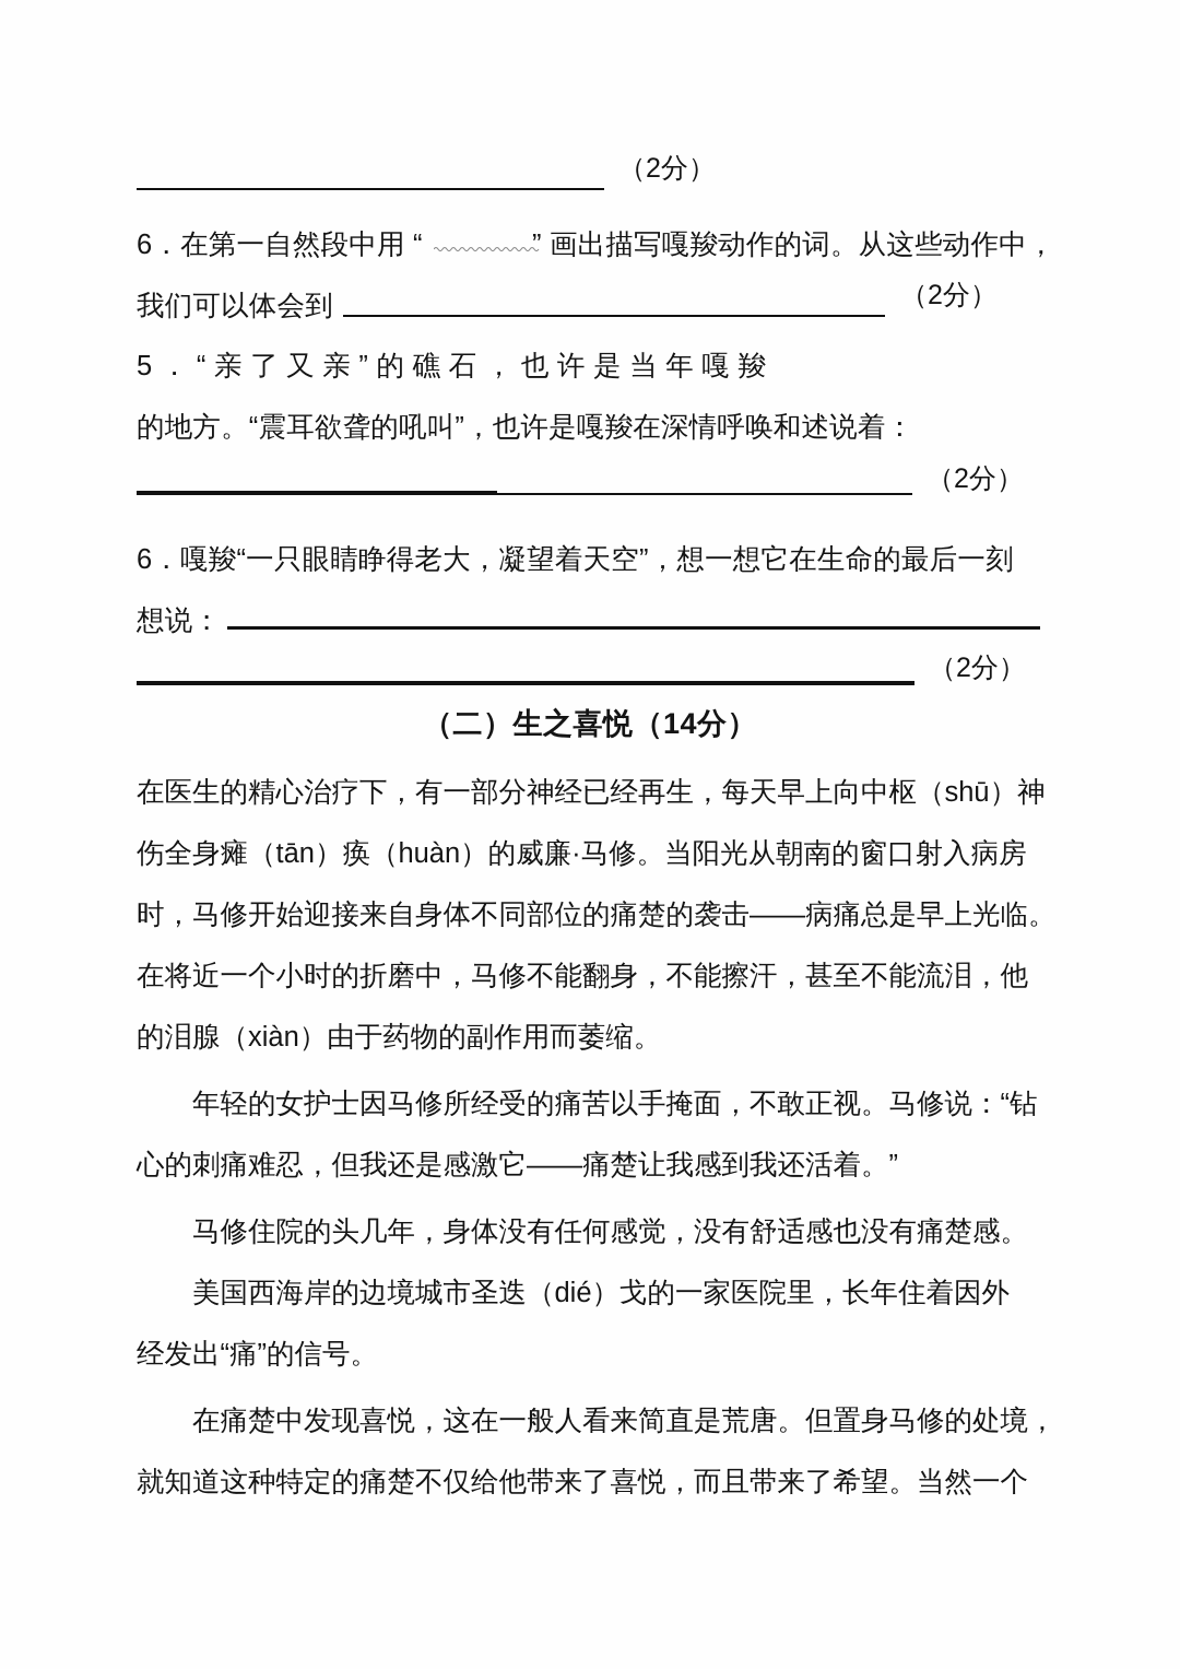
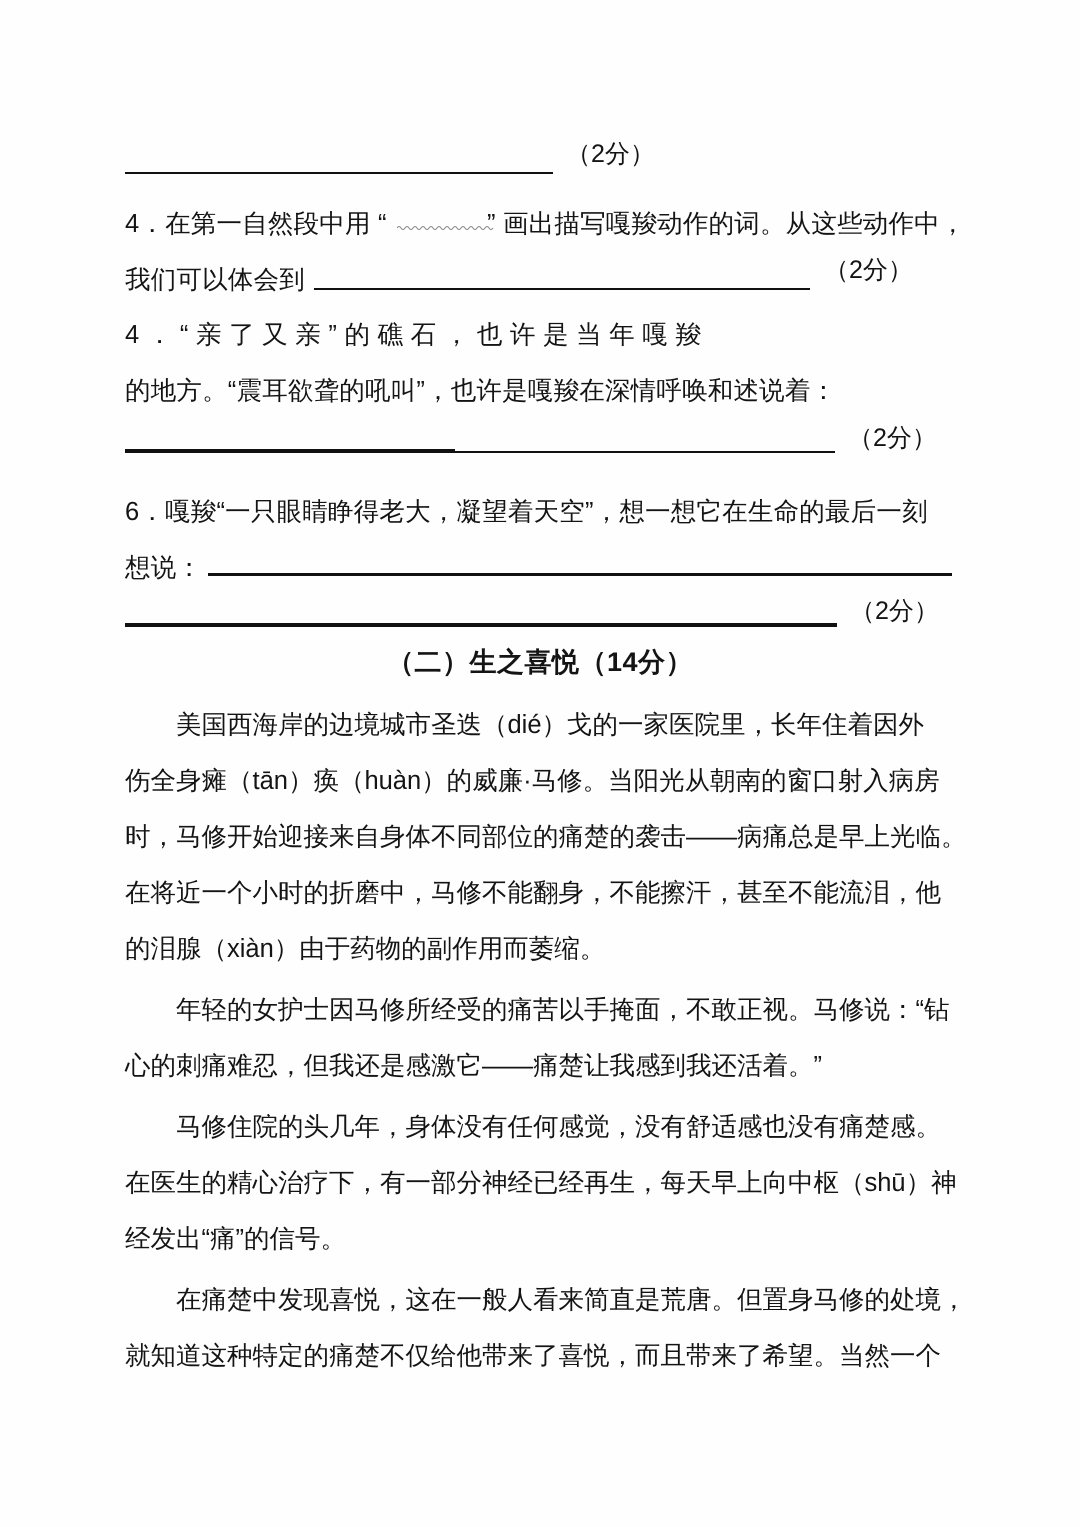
  （2分）
- 6．在第一自然段中用 “
+ 4．在第一自然段中用 “
  ” 画出描写嘎羧动作的词。从这些动作中，
  我们可以体会到
  （2分）
- 5．“亲了又亲”的礁石，也许是当年嘎羧
+ 4．“亲了又亲”的礁石，也许是当年嘎羧
  的地方。“震耳欲聋的吼叫”，也许是嘎羧在深情呼唤和述说着：
  （2分）
  6．嘎羧“一只眼睛睁得老大，凝望着天空”，想一想它在生命的最后一刻
  想说：
  （2分）
  （二）生之喜悦（14分）
- 在医生的精心治疗下，有一部分神经已经再生，每天早上向中枢（shū）神
+ 美国西海岸的边境城市圣迭（dié）戈的一家医院里，长年住着因外
  伤全身瘫（tān）痪（huàn）的威廉·马修。当阳光从朝南的窗口射入病房
  时，马修开始迎接来自身体不同部位的痛楚的袭击——病痛总是早上光临。
  在将近一个小时的折磨中，马修不能翻身，不能擦汗，甚至不能流泪，他
  的泪腺（xiàn）由于药物的副作用而萎缩。
  年轻的女护士因马修所经受的痛苦以手掩面，不敢正视。马修说：“钻
  心的刺痛难忍，但我还是感激它——痛楚让我感到我还活着。”
  马修住院的头几年，身体没有任何感觉，没有舒适感也没有痛楚感。
- 美国西海岸的边境城市圣迭（dié）戈的一家医院里，长年住着因外
+ 在医生的精心治疗下，有一部分神经已经再生，每天早上向中枢（shū）神
  经发出“痛”的信号。
  在痛楚中发现喜悦，这在一般人看来简直是荒唐。但置身马修的处境，
  就知道这种特定的痛楚不仅给他带来了喜悦，而且带来了希望。当然一个
